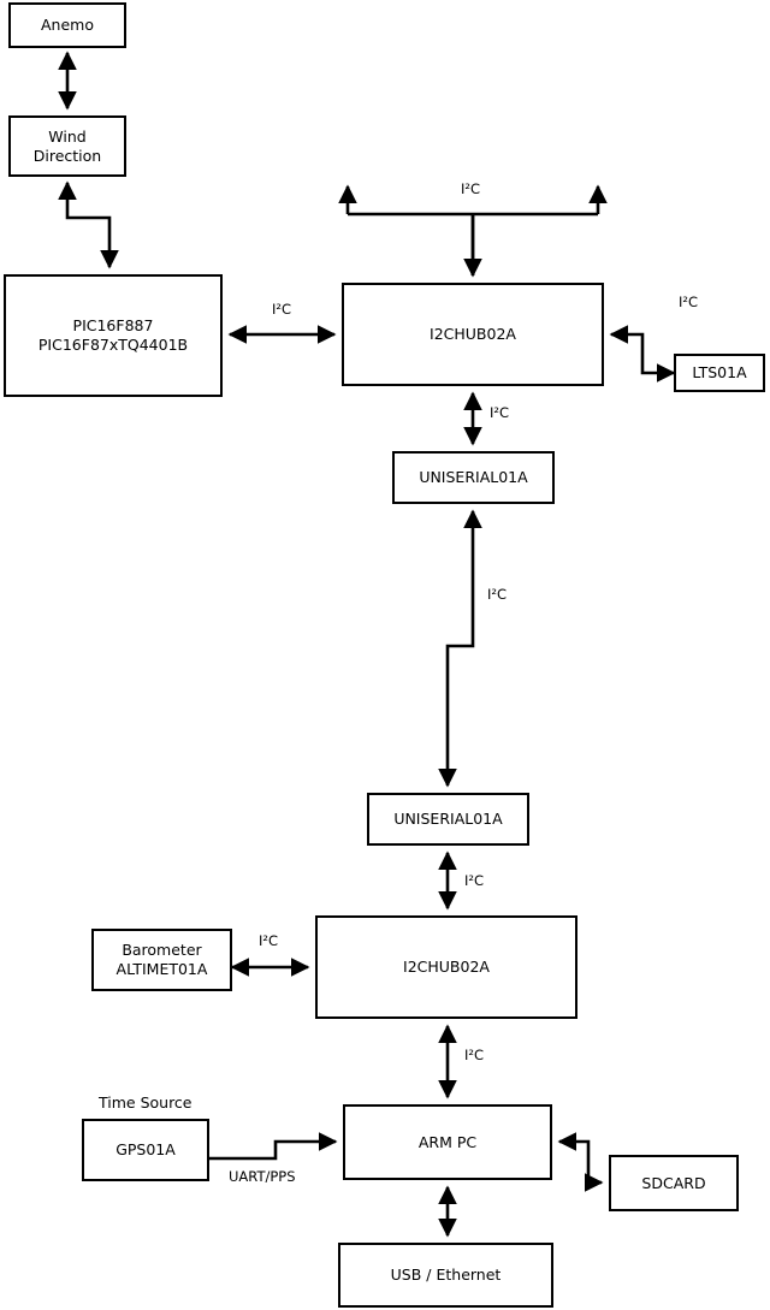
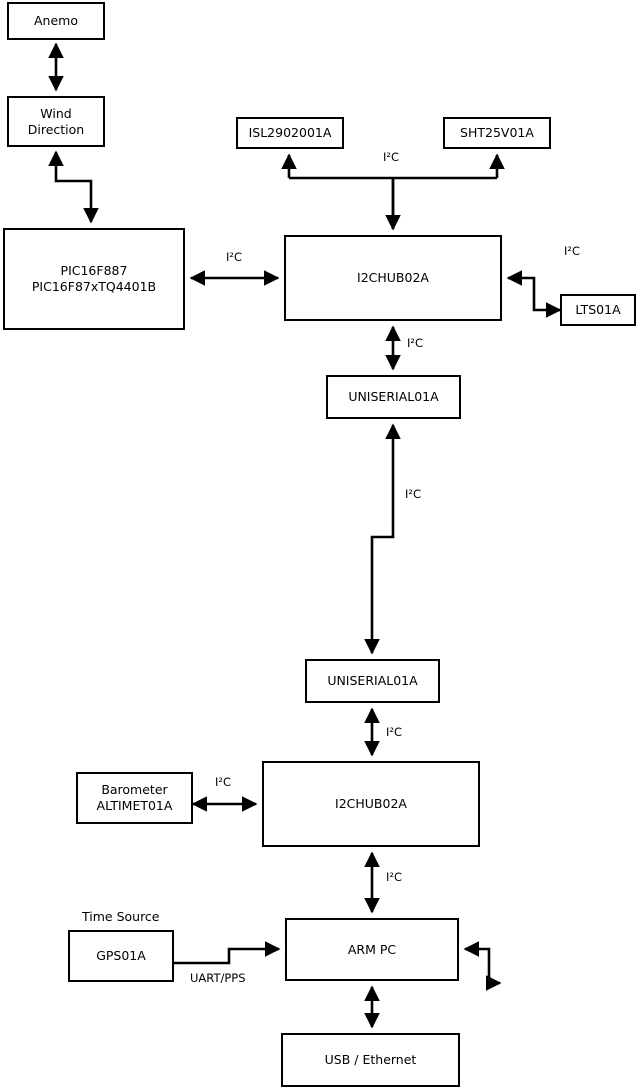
  Anemo
  Wind
  Direction
  PIC16F887
  PIC16F87xTQ4401B
+ ISL2902001A
+ SHT25V01A
  I2CHUB02A
  LTS01A
  UNISERIAL01A
  UNISERIAL01A
  I2CHUB02A
  Barometer
  ALTIMET01A
  GPS01A
  ARM PC
- SDCARD
  USB / Ethernet
  I²C
  I²C
  I²C
  I²C
  I²C
  I²C
  I²C
  I²C
  UART/PPS
  Time Source
